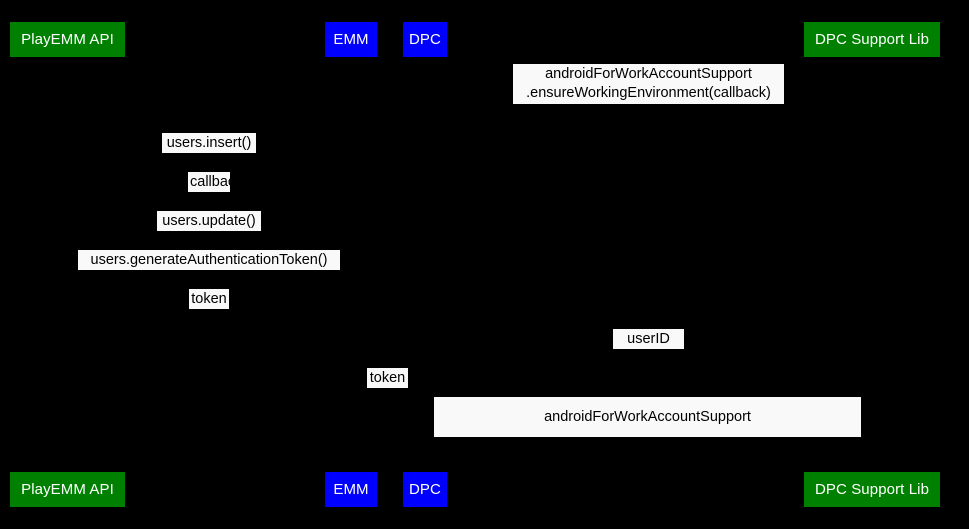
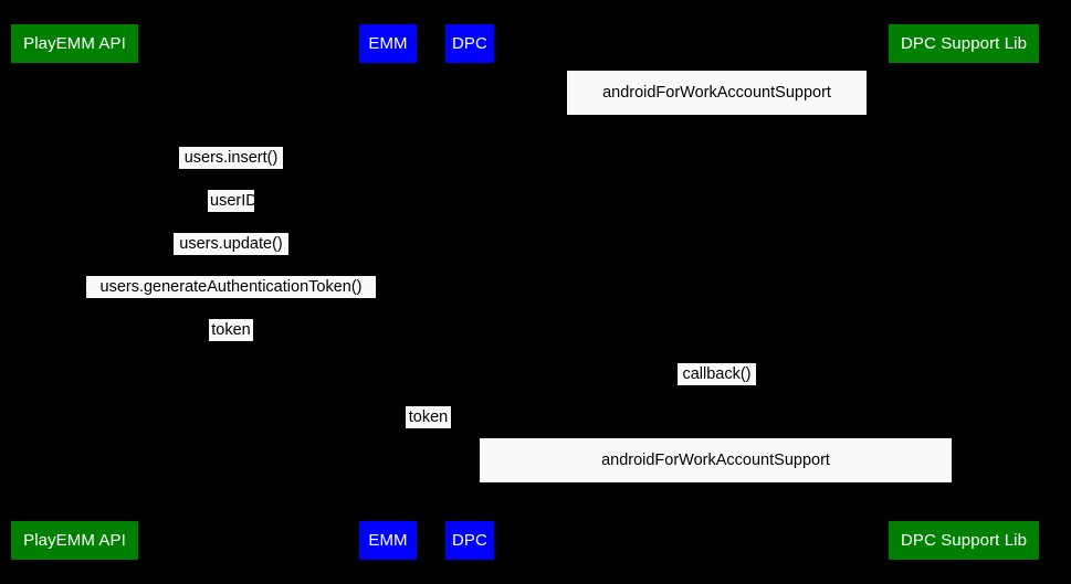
  PlayEMM API
  EMM
  DPC
  DPC Support Lib
  androidForWorkAccountSupport
- .ensureWorkingEnvironment(callback)
  users.insert()
- callback()
+ userID
  users.update()
  users.generateAuthenticationToken()
  token
- userID
+ callback()
  token
  androidForWorkAccountSupport
  PlayEMM API
  EMM
  DPC
  DPC Support Lib
